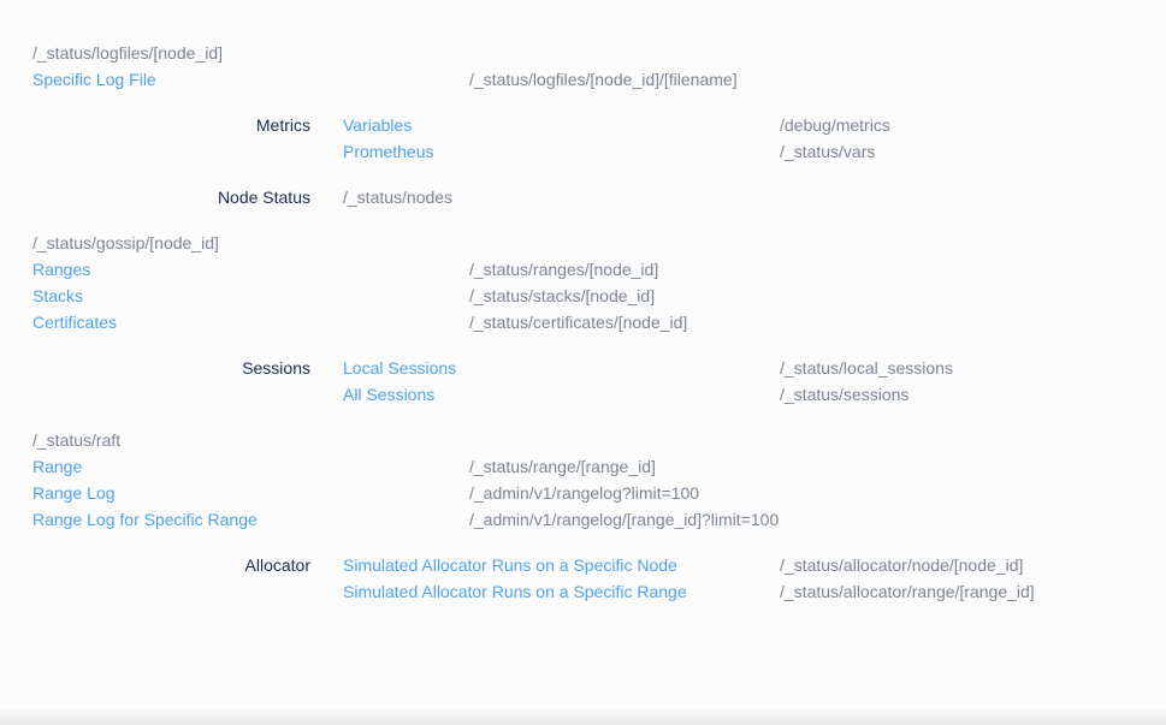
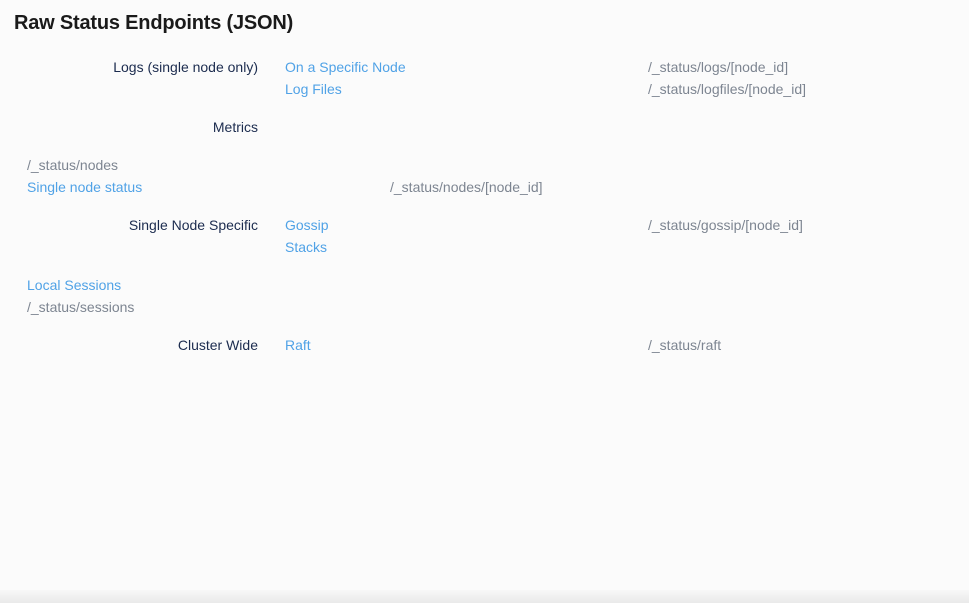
+ Raw Status Endpoints (JSON)
+ Logs (single node only)
+ On a Specific Node
+ /_status/logs/[node_id]
+ Log Files
  /_status/logfiles/[node_id]
- Specific Log File
- /_status/logfiles/[node_id]/[filename]
  Metrics
- Variables
- /debug/metrics
- Prometheus
- /_status/vars
- Node Status
  /_status/nodes
+ Single node status
+ /_status/nodes/[node_id]
+ Single Node Specific
+ Gossip
  /_status/gossip/[node_id]
- Ranges
- /_status/ranges/[node_id]
  Stacks
- /_status/stacks/[node_id]
- Certificates
- /_status/certificates/[node_id]
- Sessions
  Local Sessions
- /_status/local_sessions
- All Sessions
  /_status/sessions
+ Cluster Wide
+ Raft
  /_status/raft
- Range
- /_status/range/[range_id]
- Range Log
- /_admin/v1/rangelog?limit=100
- Range Log for Specific Range
- /_admin/v1/rangelog/[range_id]?limit=100
- Allocator
- Simulated Allocator Runs on a Specific Node
- /_status/allocator/node/[node_id]
- Simulated Allocator Runs on a Specific Range
- /_status/allocator/range/[range_id]
